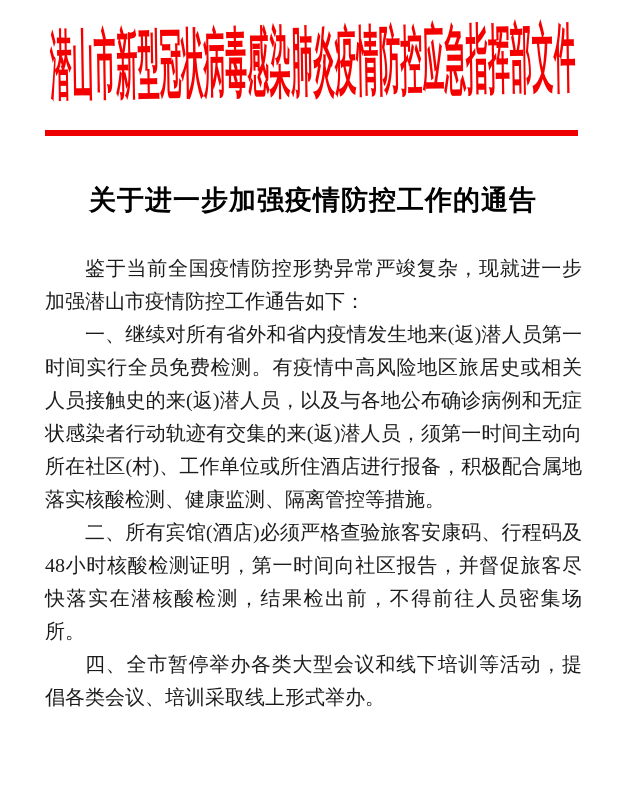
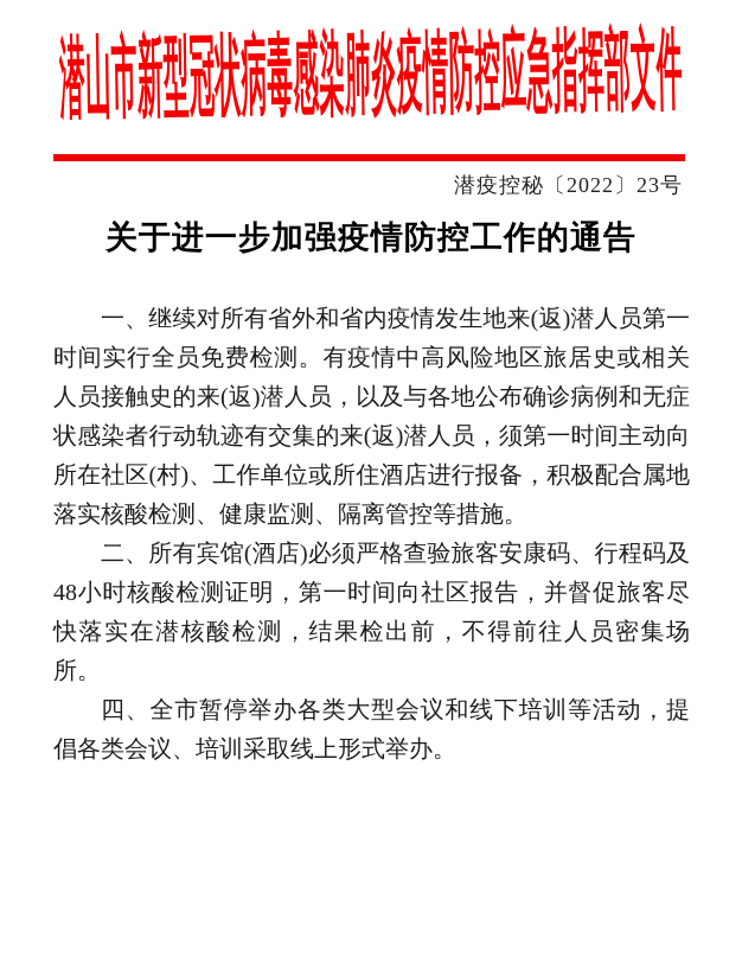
  潜山市新型冠状病毒感染肺炎疫情防控应急指挥部文件
+ 潜疫控秘〔2022〕23号
  关于进一步加强疫情防控工作的通告
- 鉴于当前全国疫情防控形势异常严竣复杂，现就进一步加强潜山市疫情防控工作通告如下：
  一、继续对所有省外和省内疫情发生地来(返)潜人员第一时间实行全员免费检测。有疫情中高风险地区旅居史或相关人员接触史的来(返)潜人员，以及与各地公布确诊病例和无症状感染者行动轨迹有交集的来(返)潜人员，须第一时间主动向所在社区(村)、工作单位或所住酒店进行报备，积极配合属地落实核酸检测、健康监测、隔离管控等措施。
  二、所有宾馆(酒店)必须严格查验旅客安康码、行程码及48小时核酸检测证明，第一时间向社区报告，并督促旅客尽快落实在潜核酸检测，结果检出前，不得前往人员密集场所。
  四、全市暂停举办各类大型会议和线下培训等活动，提倡各类会议、培训采取线上形式举办。
